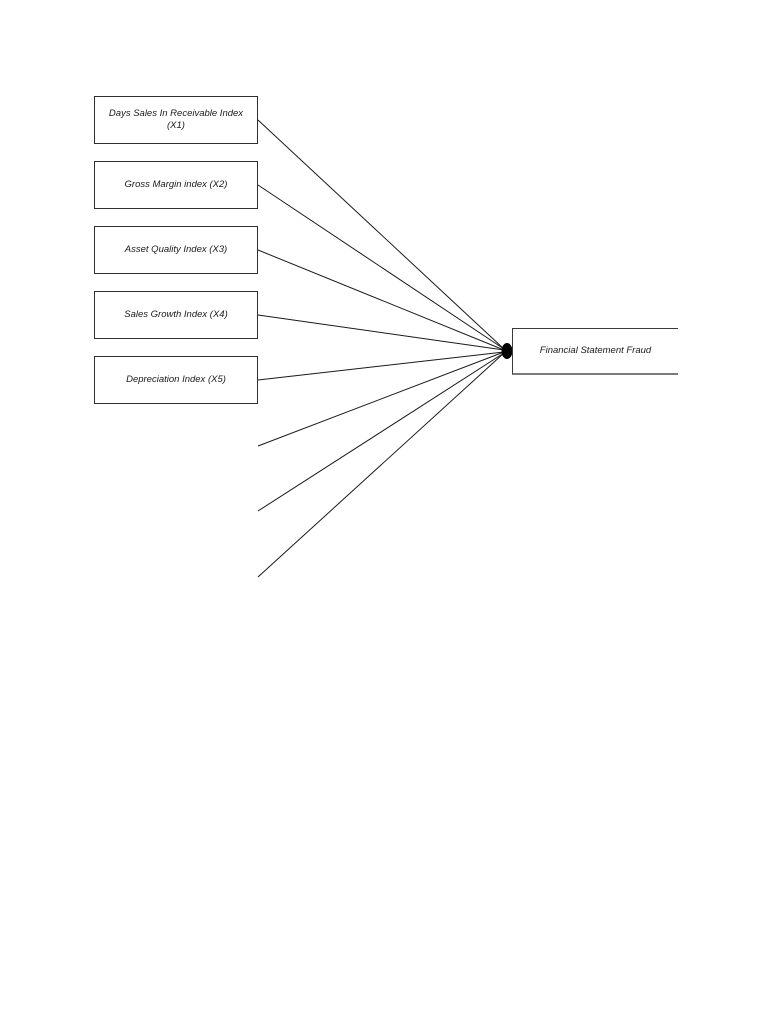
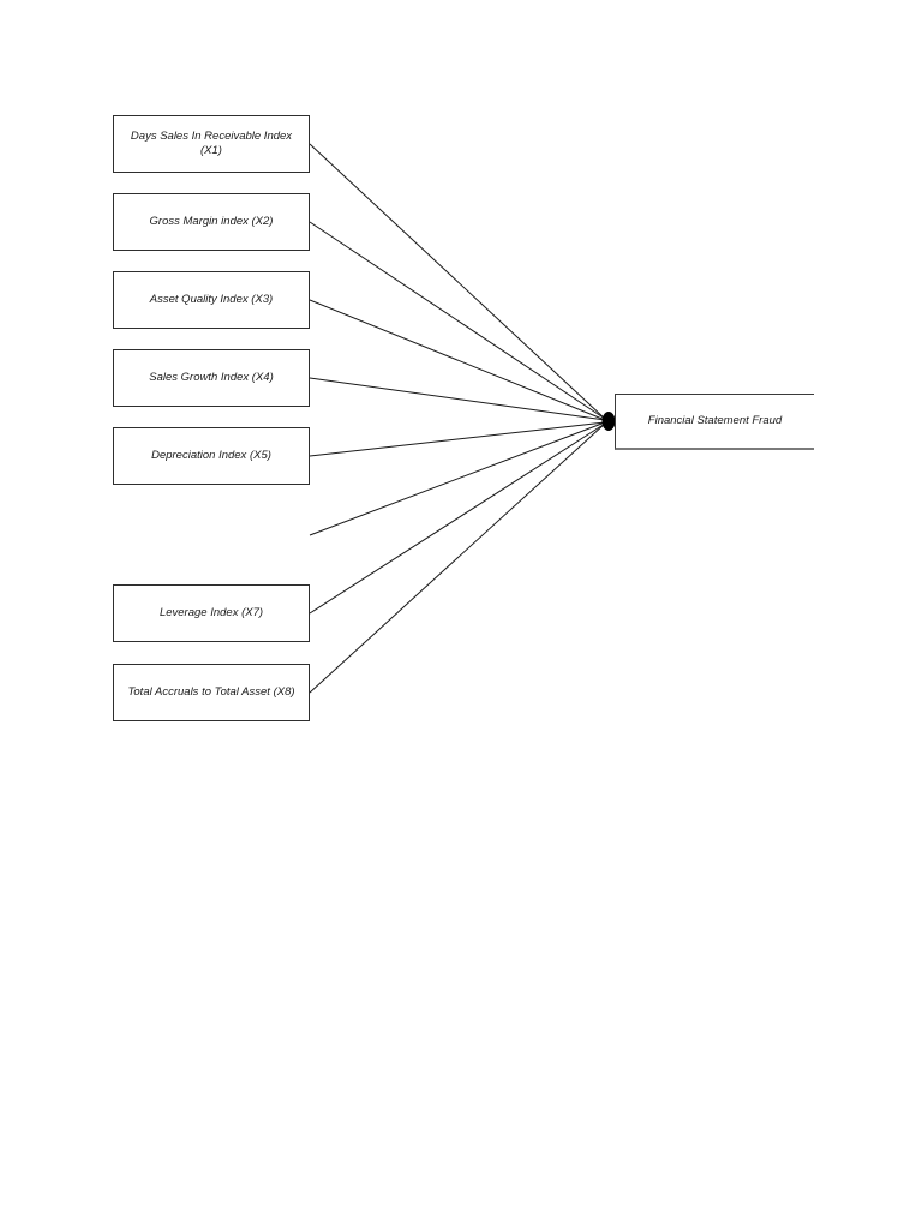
  Days Sales In Receivable Index (X1)
  Gross Margin index (X2)
  Asset Quality Index (X3)
  Sales Growth Index (X4)
  Depreciation Index (X5)
+ Leverage Index (X7)
+ Total Accruals to Total Asset (X8)
  Financial Statement Fraud
